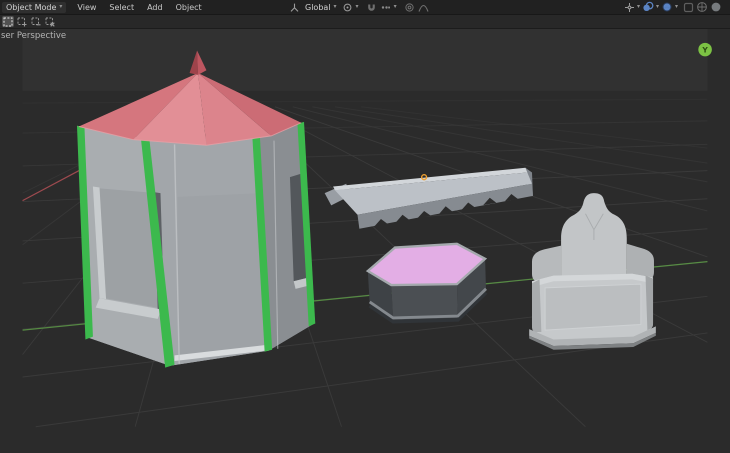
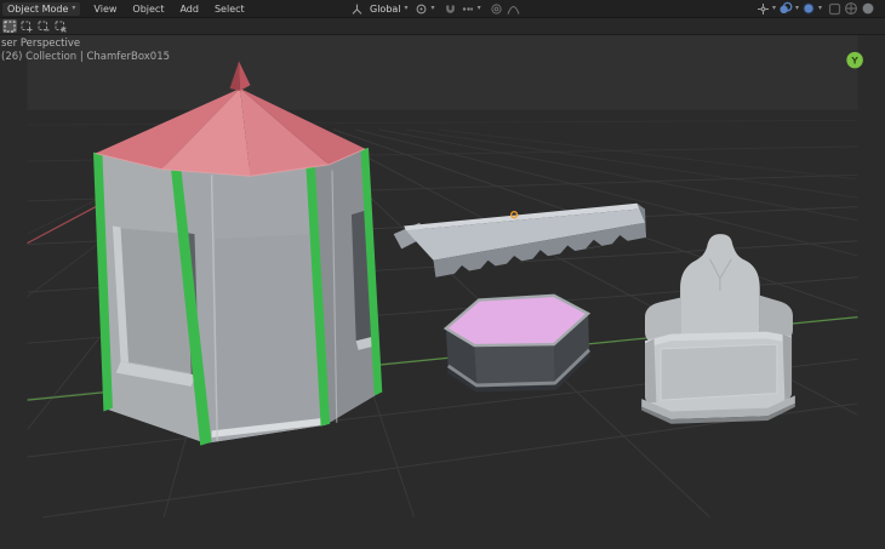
  Object Mode
  View
- Select
+ Object
  Add
- Object
+ Select
  Global
  ser Perspective
+ (26) Collection | ChamferBox015
  Y
